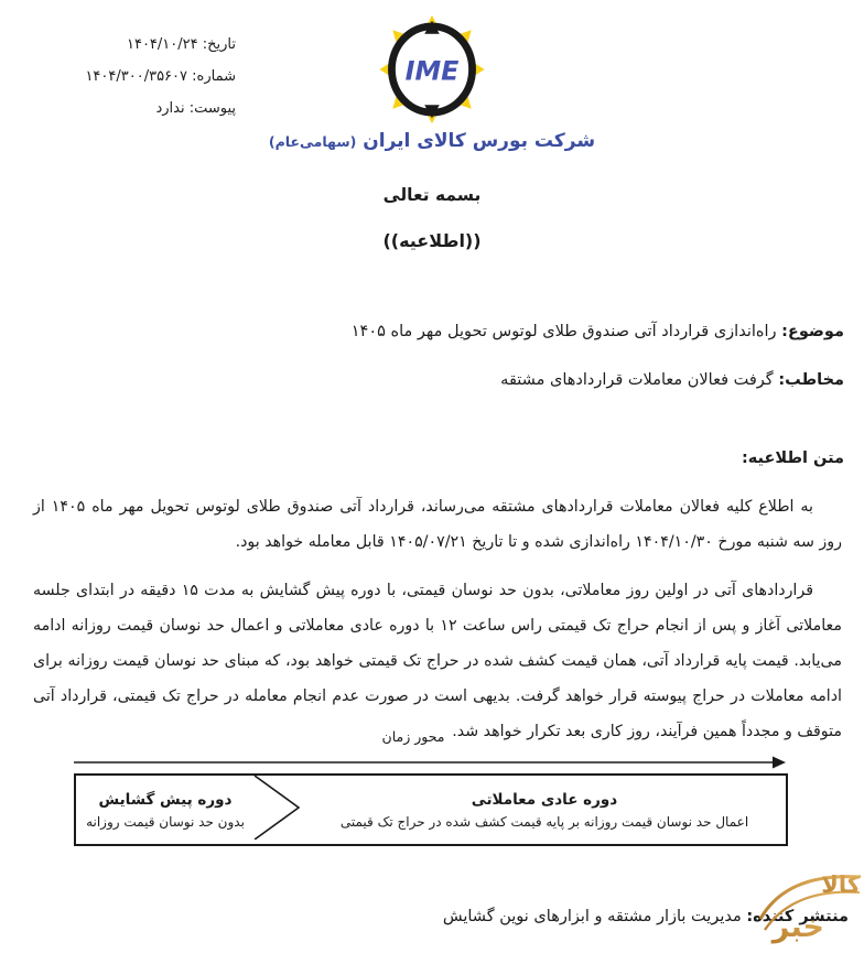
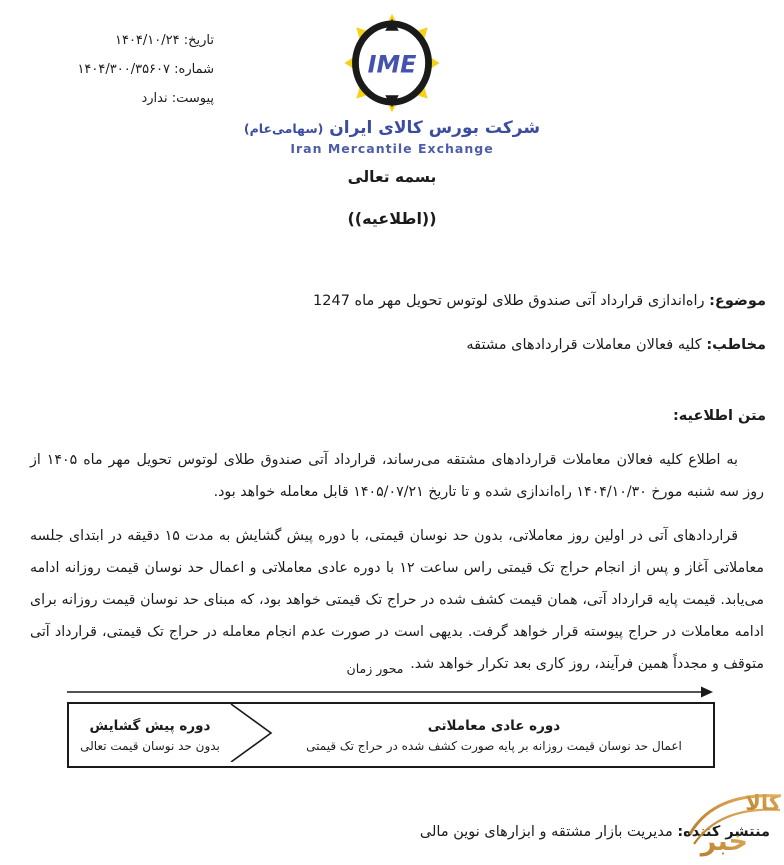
  تاریخ: ۱۴۰۴/۱۰/۲۴
  شماره: ۱۴۰۴/۳۰۰/۳۵۶۰۷
  پیوست: ندارد
  IME
  شرکت بورس کالای ایران (سهامی‌عام)
+ Iran Mercantile Exchange
  بسمه تعالی
  ((اطلاعیه))
- موضوع: راه‌اندازی قرارداد آتی صندوق طلای لوتوس تحویل مهر ماه ۱۴۰۵
+ موضوع: راه‌اندازی قرارداد آتی صندوق طلای لوتوس تحویل مهر ماه 1247
- مخاطب: گرفت فعالان معاملات قراردادهای مشتقه
+ مخاطب: کلیه فعالان معاملات قراردادهای مشتقه
  متن اطلاعیه:
  به اطلاع کلیه فعالان معاملات قراردادهای مشتقه می‌رساند، قرارداد آتی صندوق طلای لوتوس تحویل مهر ماه ۱۴۰۵ از روز سه شنبه مورخ ۱۴۰۴/۱۰/۳۰ راه‌اندازی شده و تا تاریخ ۱۴۰۵/۰۷/۲۱ قابل معامله خواهد بود.
  قراردادهای آتی در اولین روز معاملاتی، بدون حد نوسان قیمتی، با دوره پیش گشایش به مدت ۱۵ دقیقه در ابتدای جلسه معاملاتی آغاز و پس از انجام حراج تک قیمتی راس ساعت ۱۲ با دوره عادی معاملاتی و اعمال حد نوسان قیمت روزانه ادامه می‌یابد. قیمت پایه قرارداد آتی، همان قیمت کشف شده در حراج تک قیمتی خواهد بود، که مبنای حد نوسان قیمت روزانه برای ادامه معاملات در حراج پیوسته قرار خواهد گرفت. بدیهی است در صورت عدم انجام معامله در حراج تک قیمتی، قرارداد آتی متوقف و مجدداً همین فرآیند، روز کاری بعد تکرار خواهد شد.
  محور زمان
  دوره پیش گشایش
- بدون حد نوسان قیمت روزانه
+ بدون حد نوسان قیمت تعالی
  دوره عادی معاملاتی
- اعمال حد نوسان قیمت روزانه بر پایه قیمت کشف شده در حراج تک قیمتی
+ اعمال حد نوسان قیمت روزانه بر پایه صورت کشف شده در حراج تک قیمتی
- منتشر کنده: مدیریت بازار مشتقه و ابزارهای نوین گشایش
+ منتشر کنده: مدیریت بازار مشتقه و ابزارهای نوین مالی
  کالا
  خبر
